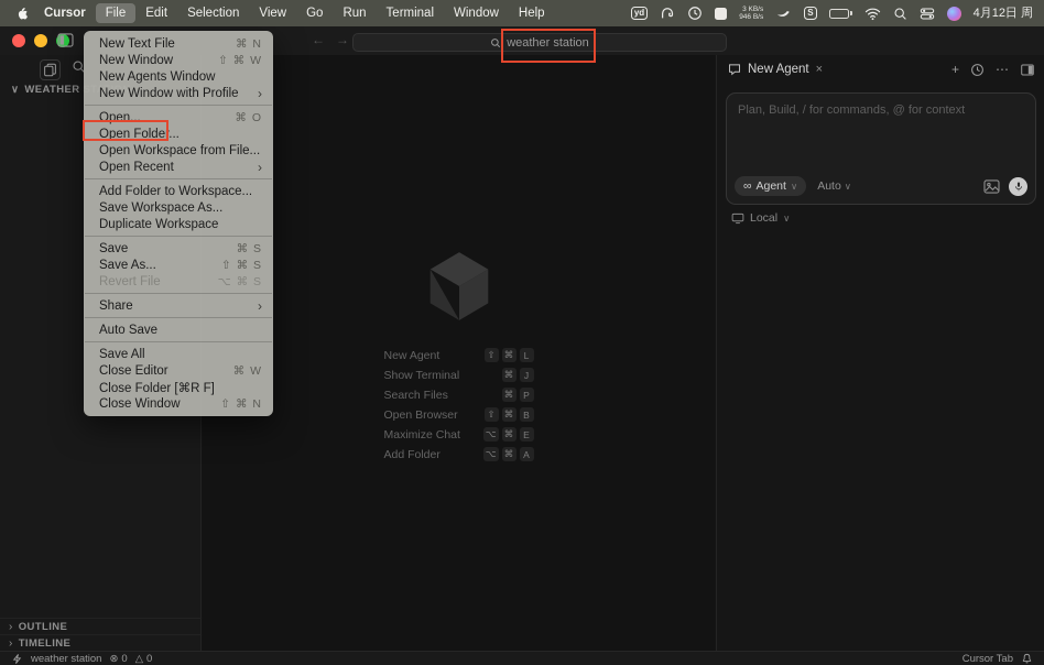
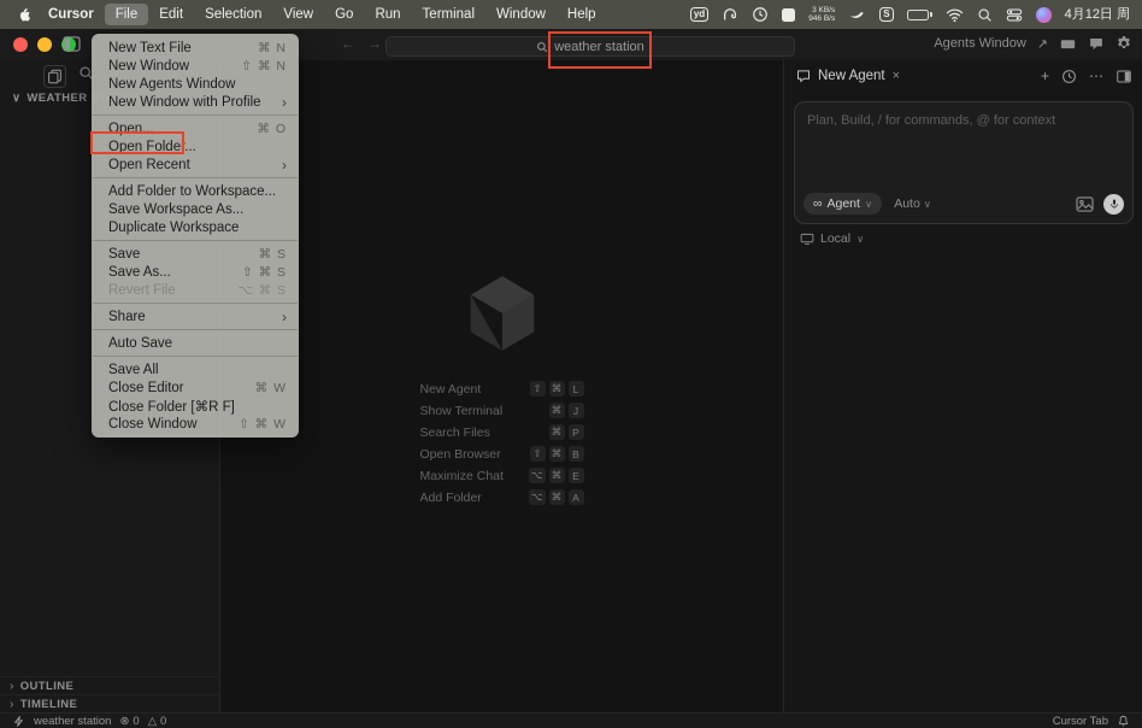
  Cursor
  File
  Edit
  Selection
  View
  Go
  Run
  Terminal
  Window
  Help
  yd
  S
  4月12日 周
  ←
  →
  weather station
+ Agents Window
+ ↗
  ∨
  ›
  OUTLINE
  ›
  TIMELINE
  New Agent
  ⇧
  ⌘
  L
  Show Terminal
  ⌘
  J
  Search Files
  ⌘
  P
  Open Browser
  ⇧
  ⌘
  B
  Maximize Chat
  ⌥
  ⌘
  E
  Add Folder
  ⌥
  ⌘
  A
  New Agent
  ×
  +
  ⋯
  Plan, Build, / for commands, @ for context
  ∞
  Agent
  ∨
  Auto
  ∨
  Local
  ∨
  weather station
  ⊗
  0
  △
  0
  Cursor Tab
  New Text File
  ⌘ N
  New Window
- ⇧ ⌘ W
+ ⇧ ⌘ N
  New Agents Window
  New Window with Profile
  ›
  Open...
  ⌘ O
  Open Folder...
- Open Workspace from File...
  Open Recent
  ›
  Add Folder to Workspace...
  Save Workspace As...
  Duplicate Workspace
  Save
  ⌘ S
  Save As...
  ⇧ ⌘ S
  Revert File
  ⌥ ⌘ S
  Share
  ›
  Auto Save
  Save All
  Close Editor
  ⌘ W
  Close Folder [⌘R F]
  Close Window
- ⇧ ⌘ N
+ ⇧ ⌘ W
